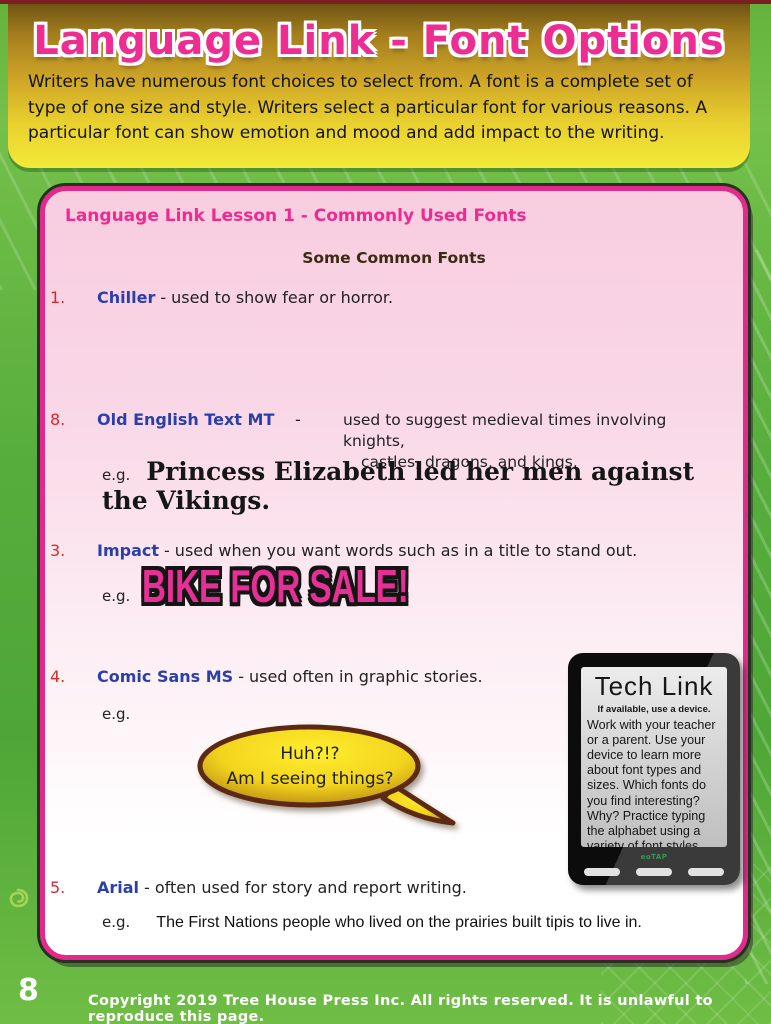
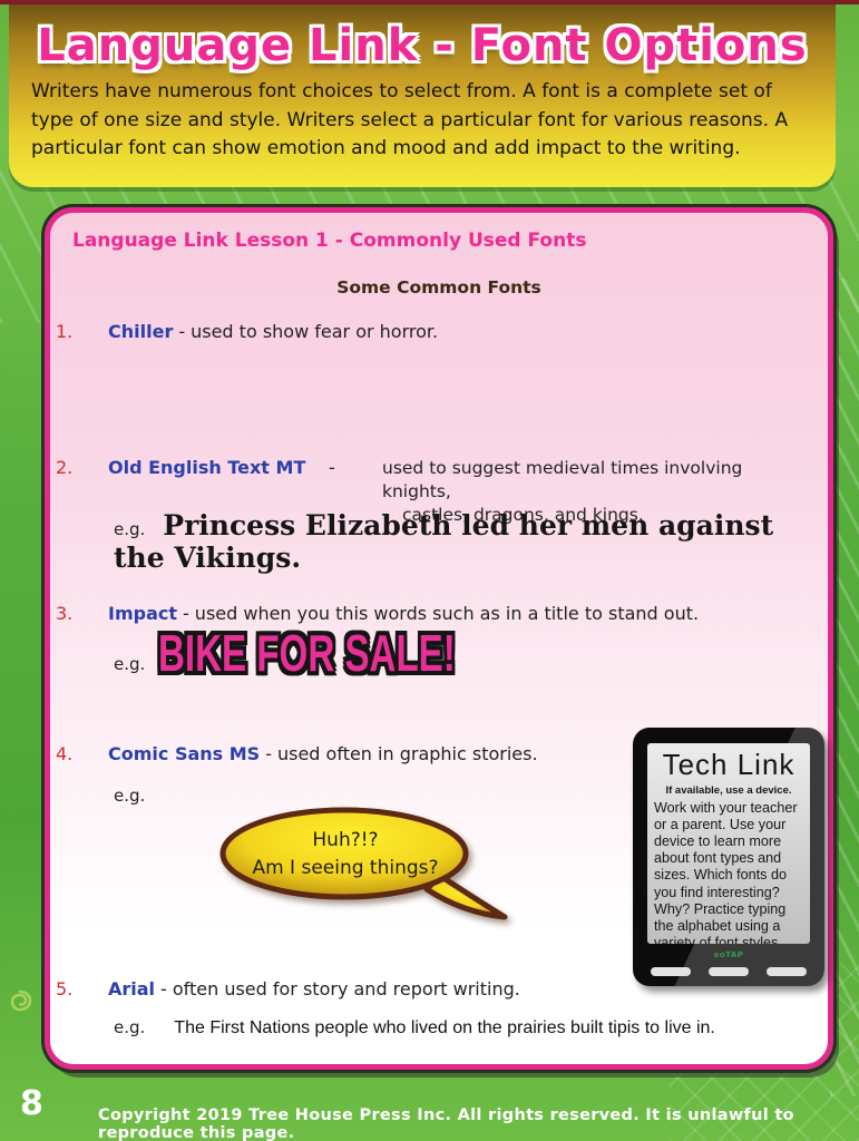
  Language Link - Font Options
  Writers have numerous font choices to select from. A font is a complete set of type of one size and style. Writers select a particular font for various reasons. A particular font can show emotion and mood and add impact to the writing.
  Language Link Lesson 1 - Commonly Used Fonts
  Some Common Fonts
  1. Chiller - used to show fear or horror.
- 8. Old English Text MT
+ 2. Old English Text MT
  -
  used to suggest medieval times involving knights,
  castles, dragons, and kings.
  e.g. Princess Elizabeth led her men against the Vikings.
- 3. Impact - used when you want words such as in a title to stand out.
+ 3. Impact - used when you this words such as in a title to stand out.
  e.g.
  BIKE FOR SALE!
  4. Comic Sans MS - used often in graphic stories.
  e.g.
  Huh?!?
  Am I seeing things?
  Tech Link
  If available, use a device.
  Work with your teacher or a parent. Use your device to learn more about font types and sizes. Which fonts do you find interesting? Why? Practice typing the alphabet using a variety of font styles
  eoTAP
  5. Arial - often used for story and report writing.
  e.g. The First Nations people who lived on the prairies built tipis to live in.
  8
  Copyright 2019 Tree House Press Inc. All rights reserved. It is unlawful to reproduce this page.
